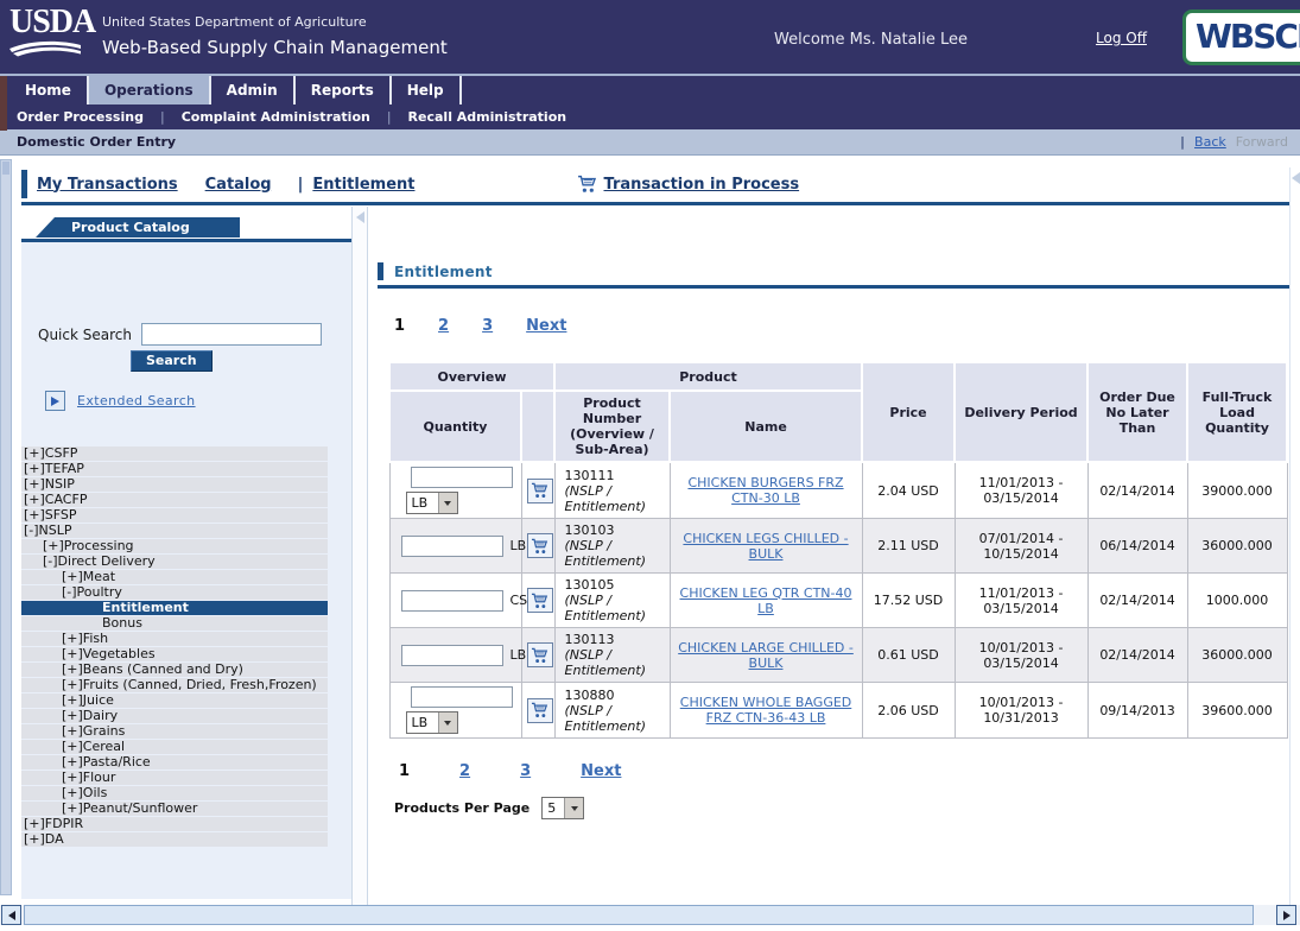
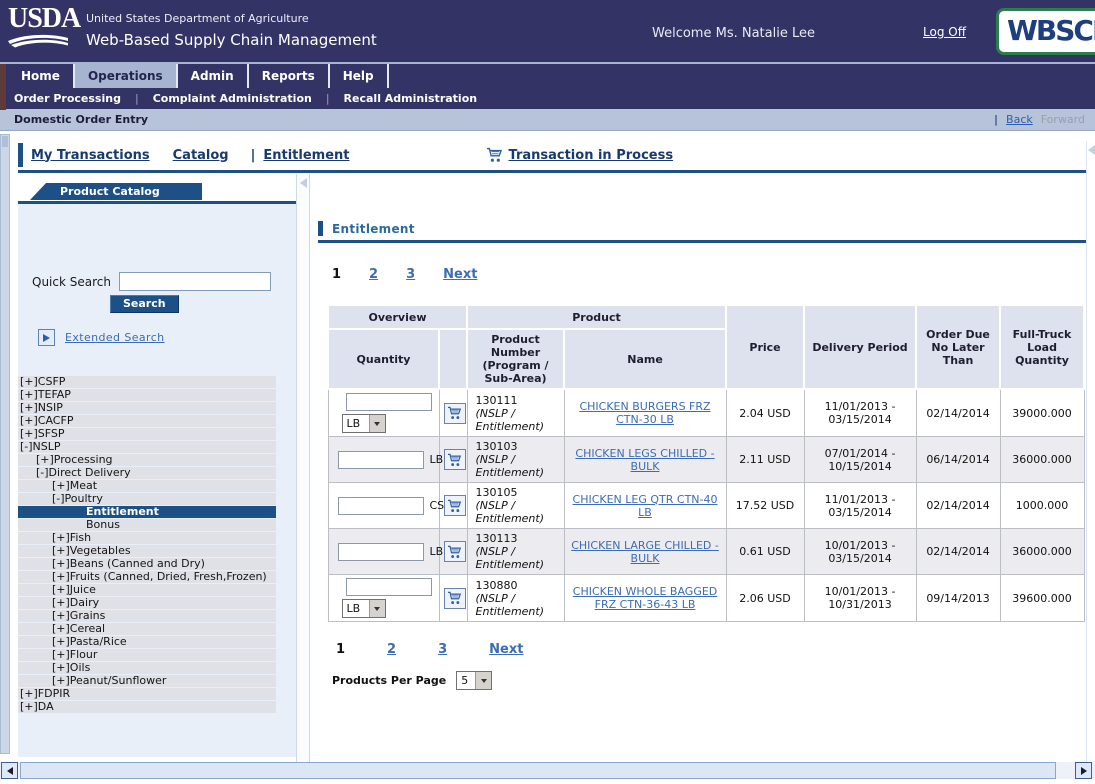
  USDA
  United States Department of Agriculture
  Web-Based Supply Chain Management
  Welcome Ms. Natalie Lee
  Log Off
  WBSC
  Home
  Operations
  Admin
  Reports
  Help
  Order Processing
  |
  Complaint Administration
  |
  Recall Administration
  Domestic Order Entry
  |
  Back
  Forward
  My Transactions
  Catalog
  |
  Entitlement
  Transaction in Process
  Product Catalog
  Quick Search
  Search
  Extended Search
  [+]CSFP
  [+]TEFAP
  [+]NSIP
  [+]CACFP
  [+]SFSP
  [-]NSLP
  [+]Processing
  [-]Direct Delivery
  [+]Meat
  [-]Poultry
  Entitlement
  Bonus
  [+]Fish
  [+]Vegetables
  [+]Beans (Canned and Dry)
  [+]Fruits (Canned, Dried, Fresh,Frozen)
  [+]Juice
  [+]Dairy
  [+]Grains
  [+]Cereal
  [+]Pasta/Rice
  [+]Flour
  [+]Oils
  [+]Peanut/Sunflower
  [+]FDPIR
  [+]DA
  Entitlement
  1
  2
  3
  Next
  Overview	Product	Price	Delivery Period	Order Due No Later Than	Full-Truck Load Quantity
- Quantity		Product Number (Overview / Sub-Area)	Name
+ Quantity		Product Number (Program / Sub-Area)	Name
  LB		130111 (NSLP / Entitlement)	CHICKEN BURGERS FRZ CTN-30 LB	2.04 USD	11/01/2013 - 03/15/2014	02/14/2014	39000.000
  LB		130103 (NSLP / Entitlement)	CHICKEN LEGS CHILLED - BULK	2.11 USD	07/01/2014 - 10/15/2014	06/14/2014	36000.000
  CS		130105 (NSLP / Entitlement)	CHICKEN LEG QTR CTN-40 LB	17.52 USD	11/01/2013 - 03/15/2014	02/14/2014	1000.000
  LB		130113 (NSLP / Entitlement)	CHICKEN LARGE CHILLED - BULK	0.61 USD	10/01/2013 - 03/15/2014	02/14/2014	36000.000
  LB		130880 (NSLP / Entitlement)	CHICKEN WHOLE BAGGED FRZ CTN-36-43 LB	2.06 USD	10/01/2013 - 10/31/2013	09/14/2013	39600.000
  1
  2
  3
  Next
  Products Per Page
  5
